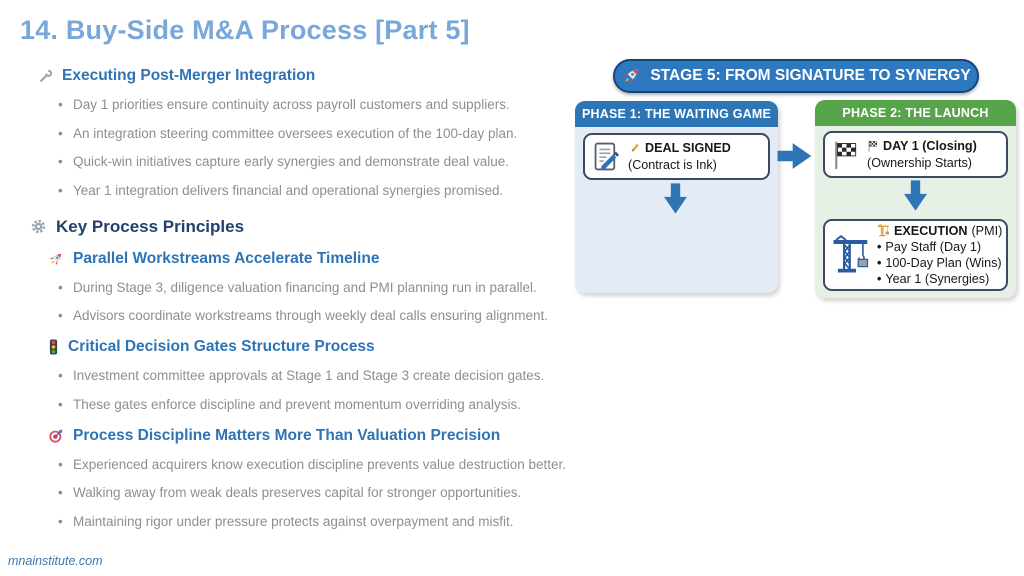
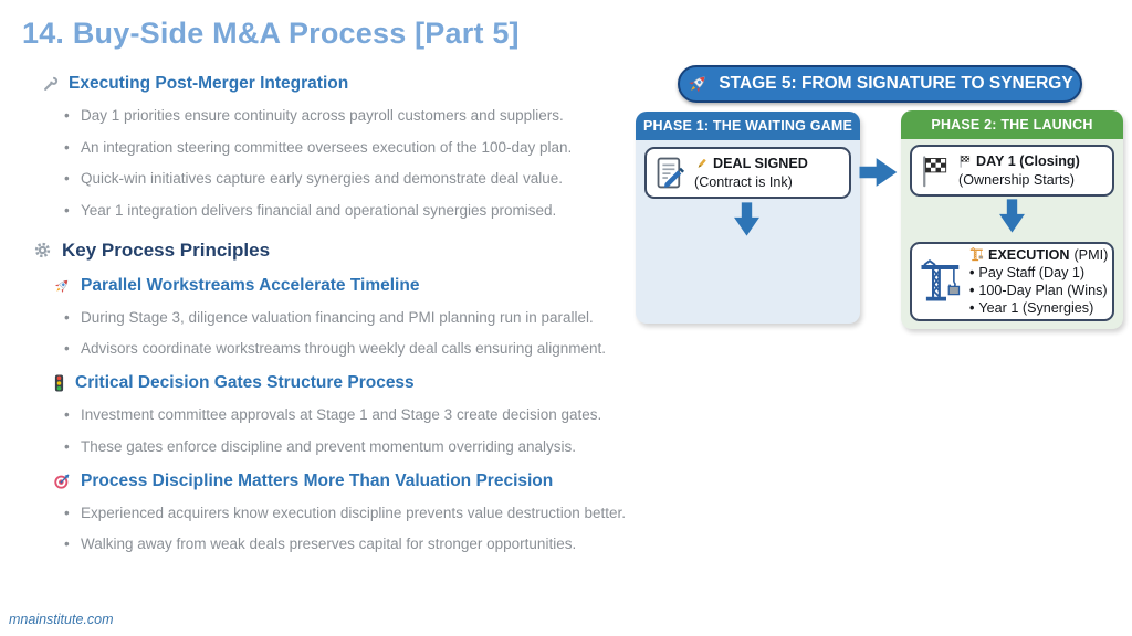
  14. Buy-Side M&A Process [Part 5]
  Executing Post-Merger Integration
  Day 1 priorities ensure continuity across payroll customers and suppliers.
  An integration steering committee oversees execution of the 100-day plan.
  Quick-win initiatives capture early synergies and demonstrate deal value.
  Year 1 integration delivers financial and operational synergies promised.
  Key Process Principles
  Parallel Workstreams Accelerate Timeline
  During Stage 3, diligence valuation financing and PMI planning run in parallel.
  Advisors coordinate workstreams through weekly deal calls ensuring alignment.
  Critical Decision Gates Structure Process
  Investment committee approvals at Stage 1 and Stage 3 create decision gates.
  These gates enforce discipline and prevent momentum overriding analysis.
  Process Discipline Matters More Than Valuation Precision
  Experienced acquirers know execution discipline prevents value destruction better.
  Walking away from weak deals preserves capital for stronger opportunities.
- Maintaining rigor under pressure protects against overpayment and misfit.
  STAGE 5: FROM SIGNATURE TO SYNERGY
  PHASE 1: THE WAITING GAME
  DEAL SIGNED
  (Contract is Ink)
  PHASE 2: THE LAUNCH
  DAY 1 (Closing)
  (Ownership Starts)
  EXECUTION
  (PMI)
  Pay Staff (Day 1)
  100-Day Plan (Wins)
  Year 1 (Synergies)
  mnainstitute.com
